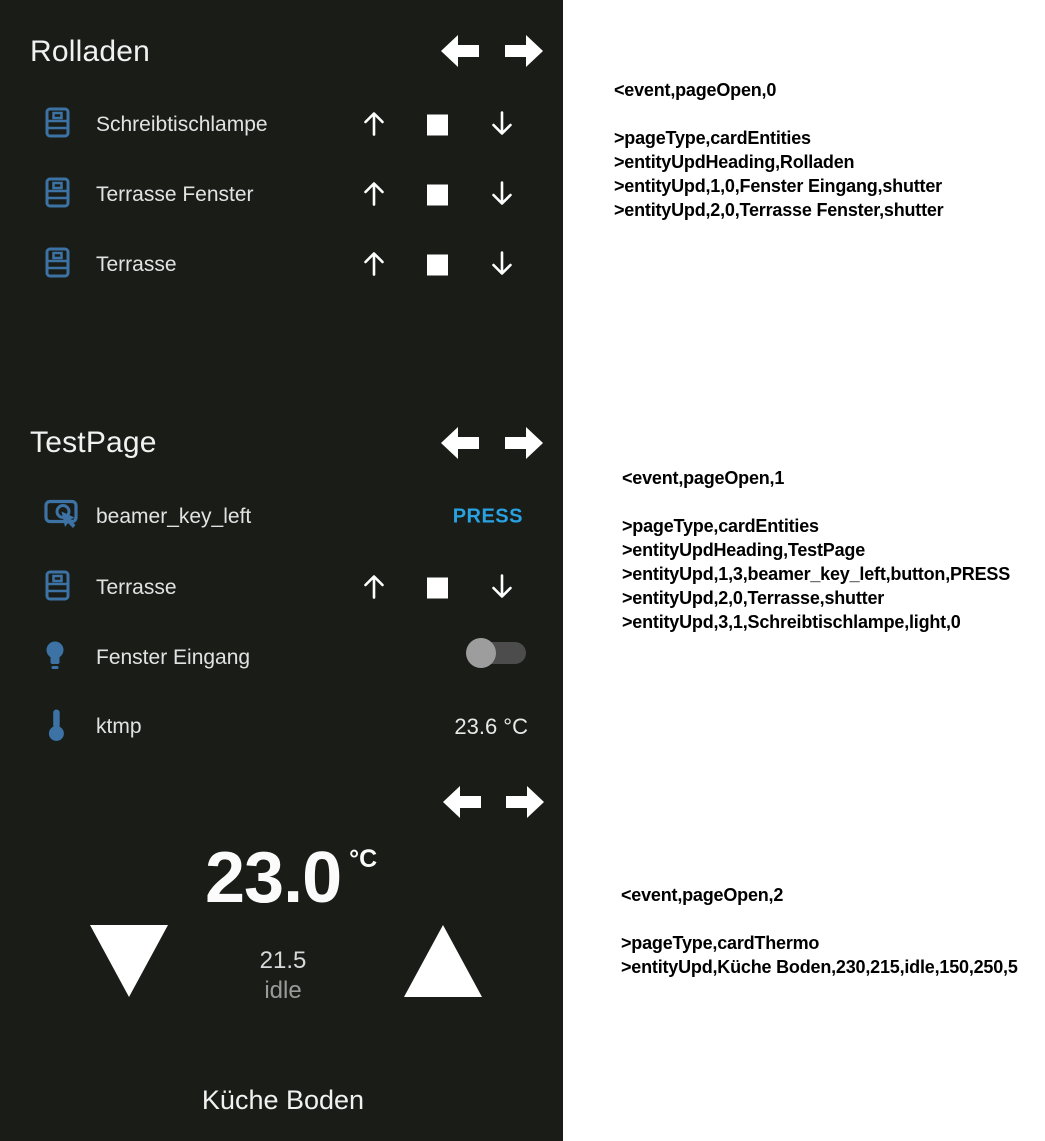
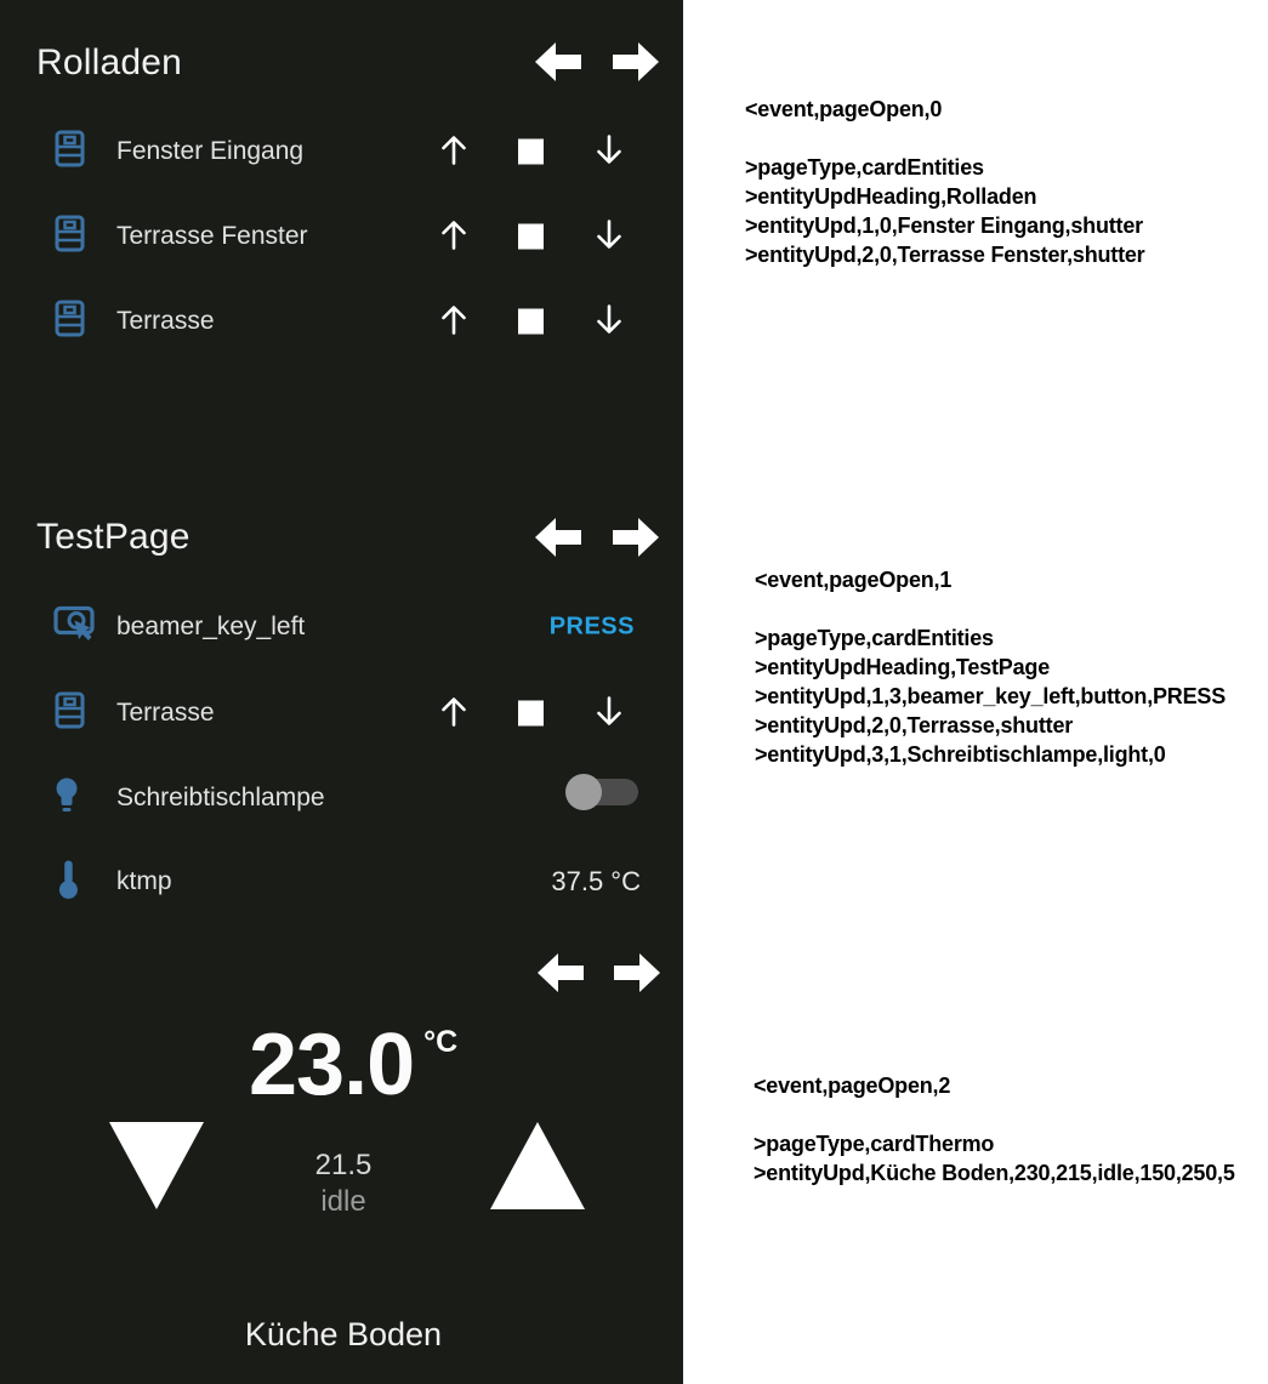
  Rolladen
- Schreibtischlampe
+ Fenster Eingang
  Terrasse Fenster
  Terrasse
  TestPage
  beamer_key_left
  PRESS
  Terrasse
- Fenster Eingang
+ Schreibtischlampe
  ktmp
- 23.6 °C
+ 37.5 °C
  23.0
  °C
  21.5
  idle
  Küche Boden
  <event,pageOpen,0
  >pageType,cardEntities
  >entityUpdHeading,Rolladen
  >entityUpd,1,0,Fenster Eingang,shutter
  >entityUpd,2,0,Terrasse Fenster,shutter
  <event,pageOpen,1
  >pageType,cardEntities
  >entityUpdHeading,TestPage
  >entityUpd,1,3,beamer_key_left,button,PRESS
  >entityUpd,2,0,Terrasse,shutter
  >entityUpd,3,1,Schreibtischlampe,light,0
  <event,pageOpen,2
  >pageType,cardThermo
  >entityUpd,Küche Boden,230,215,idle,150,250,5
